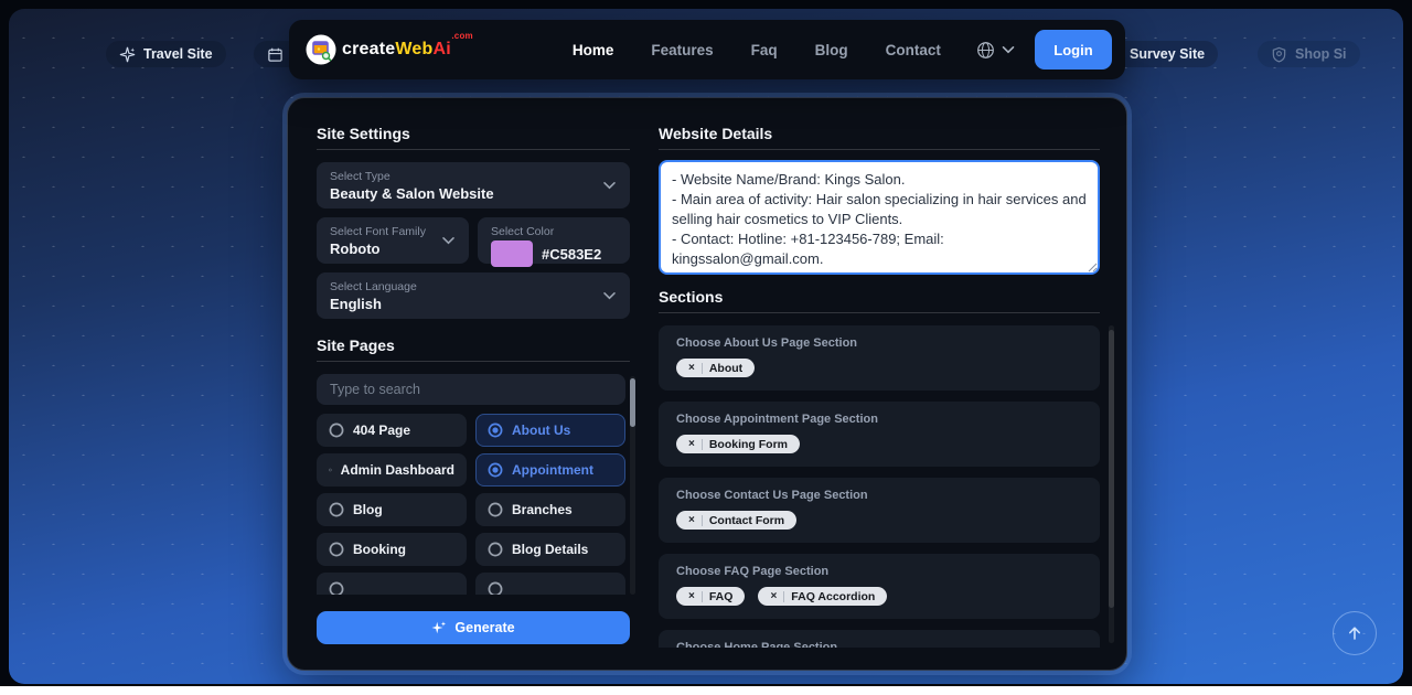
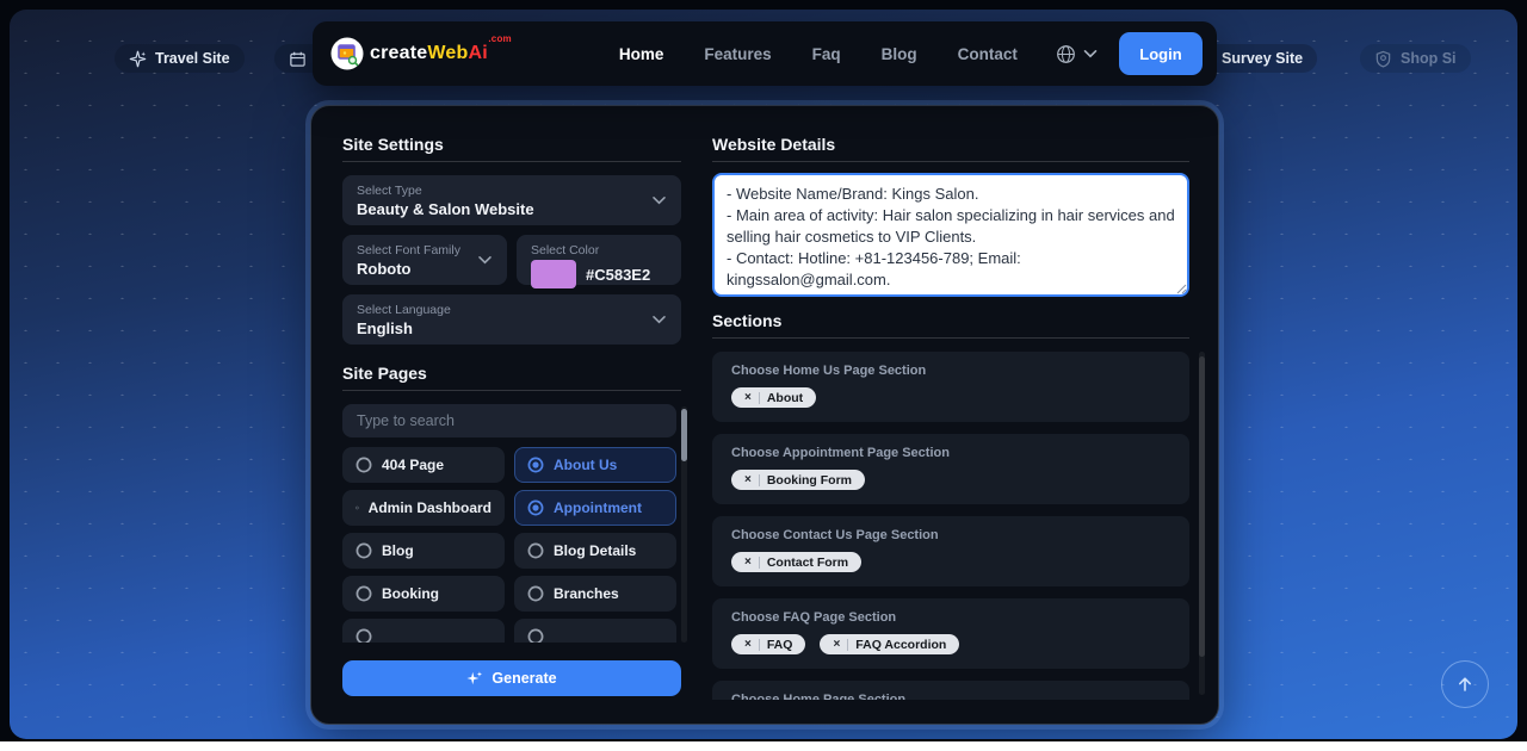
  Travel Site
  Survey Site
  Shop Si
  createWebAi
  .com
  Home
  Features
  Faq
  Blog
  Contact
  Login
  Site Settings
  Select Type
  Beauty & Salon Website
  Select Font Family
  Roboto
  Select Color
  #C583E2
  Select Language
  English
  Site Pages
  Type to search
  404 Page
  About Us
  Admin Dashboard
  Appointment
  Blog
- Branches
+ Blog Details
  Booking
- Blog Details
+ Branches
  Generate
  Website Details
  - Website Name/Brand: Kings Salon.
  Sections
- Choose About Us Page Section
+ Choose Home Us Page Section
  ×
  About
  Choose Appointment Page Section
  ×
  Booking Form
  Choose Contact Us Page Section
  ×
  Contact Form
  Choose FAQ Page Section
  ×
  FAQ
  ×
  FAQ Accordion
